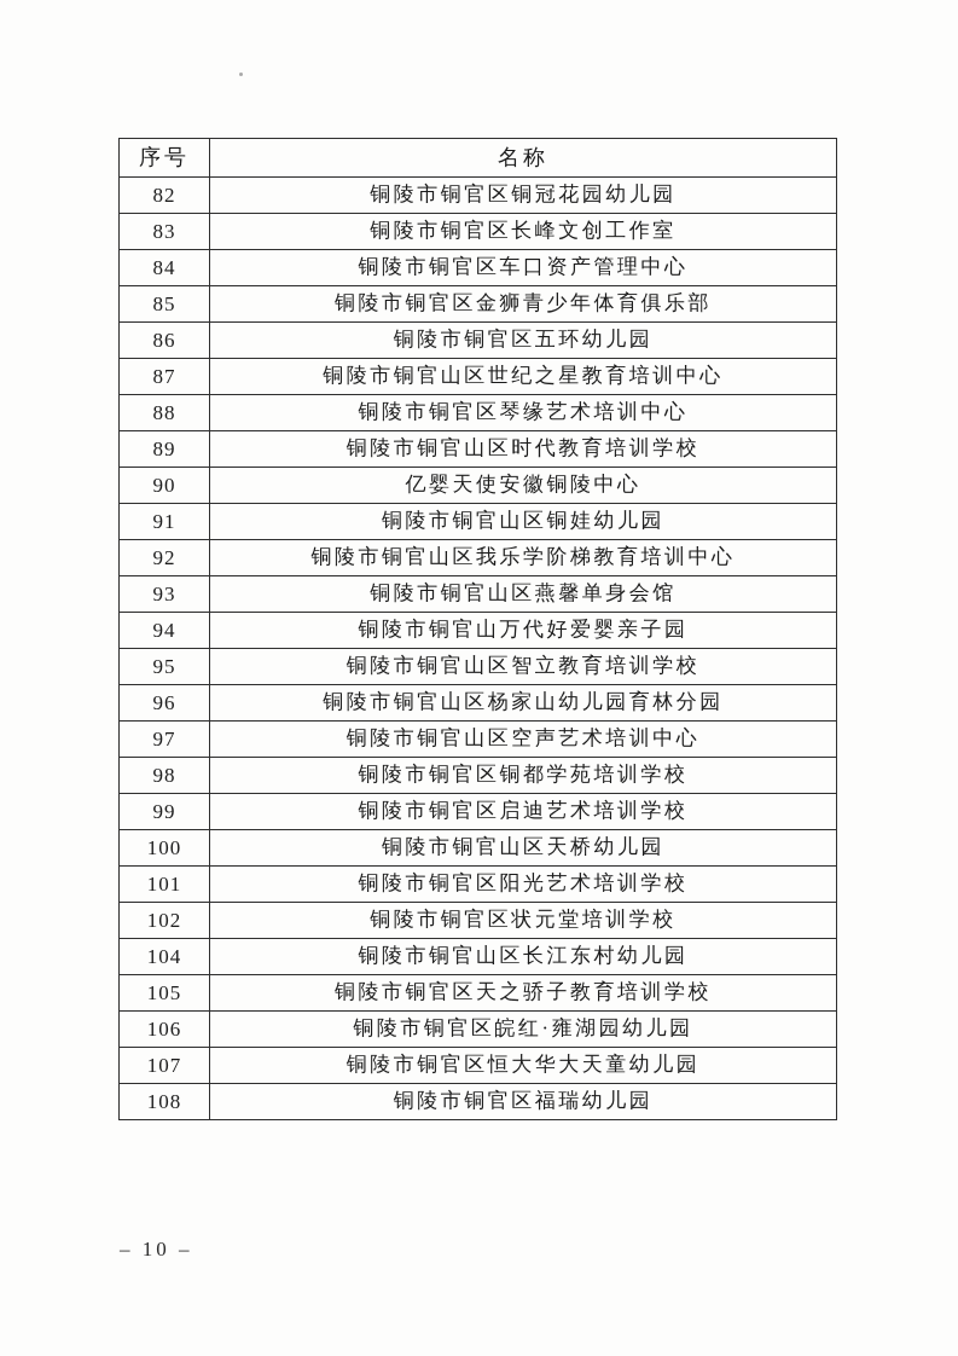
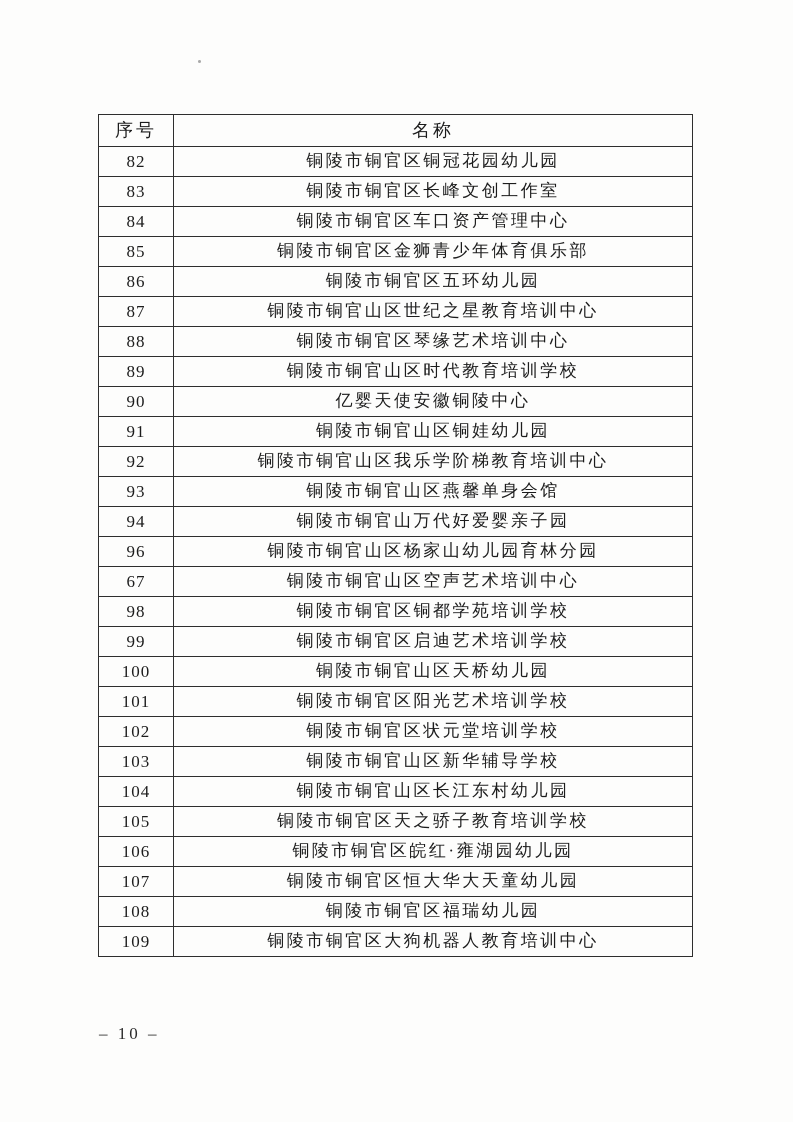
  序号	名称
  82	铜陵市铜官区铜冠花园幼儿园
  83	铜陵市铜官区长峰文创工作室
  84	铜陵市铜官区车口资产管理中心
  85	铜陵市铜官区金狮青少年体育俱乐部
  86	铜陵市铜官区五环幼儿园
  87	铜陵市铜官山区世纪之星教育培训中心
  88	铜陵市铜官区琴缘艺术培训中心
  89	铜陵市铜官山区时代教育培训学校
  90	亿婴天使安徽铜陵中心
  91	铜陵市铜官山区铜娃幼儿园
  92	铜陵市铜官山区我乐学阶梯教育培训中心
  93	铜陵市铜官山区燕馨单身会馆
  94	铜陵市铜官山万代好爱婴亲子园
- 95	铜陵市铜官山区智立教育培训学校
  96	铜陵市铜官山区杨家山幼儿园育林分园
- 97	铜陵市铜官山区空声艺术培训中心
+ 67	铜陵市铜官山区空声艺术培训中心
  98	铜陵市铜官区铜都学苑培训学校
  99	铜陵市铜官区启迪艺术培训学校
  100	铜陵市铜官山区天桥幼儿园
  101	铜陵市铜官区阳光艺术培训学校
  102	铜陵市铜官区状元堂培训学校
+ 103	铜陵市铜官山区新华辅导学校
  104	铜陵市铜官山区长江东村幼儿园
  105	铜陵市铜官区天之骄子教育培训学校
  106	铜陵市铜官区皖红·雍湖园幼儿园
  107	铜陵市铜官区恒大华大天童幼儿园
  108	铜陵市铜官区福瑞幼儿园
+ 109	铜陵市铜官区大狗机器人教育培训中心
  – 10 –
